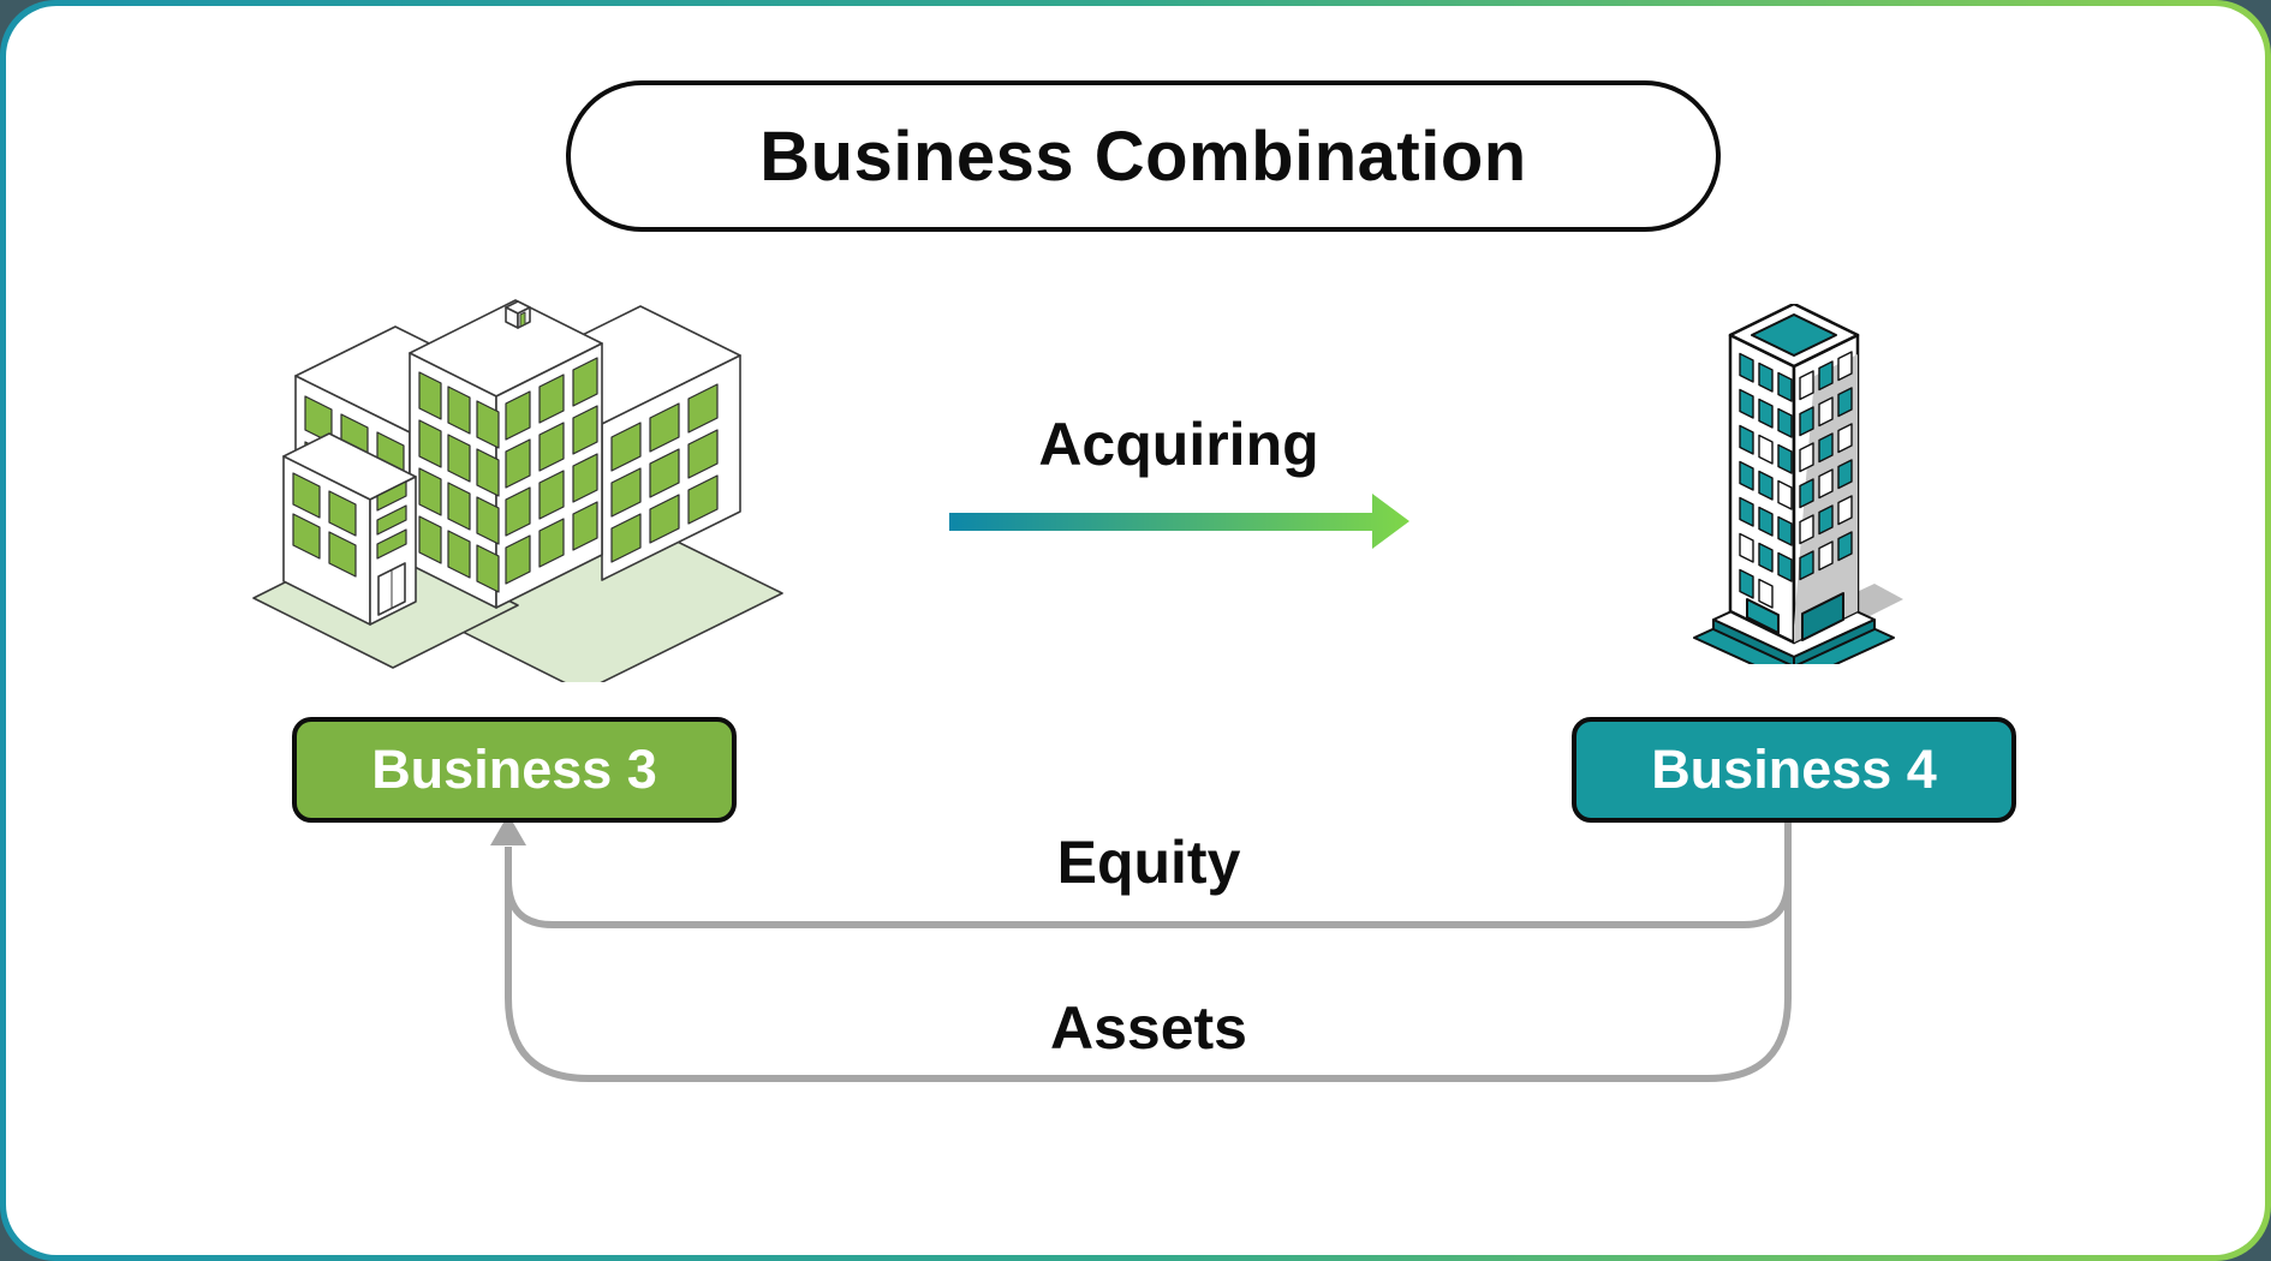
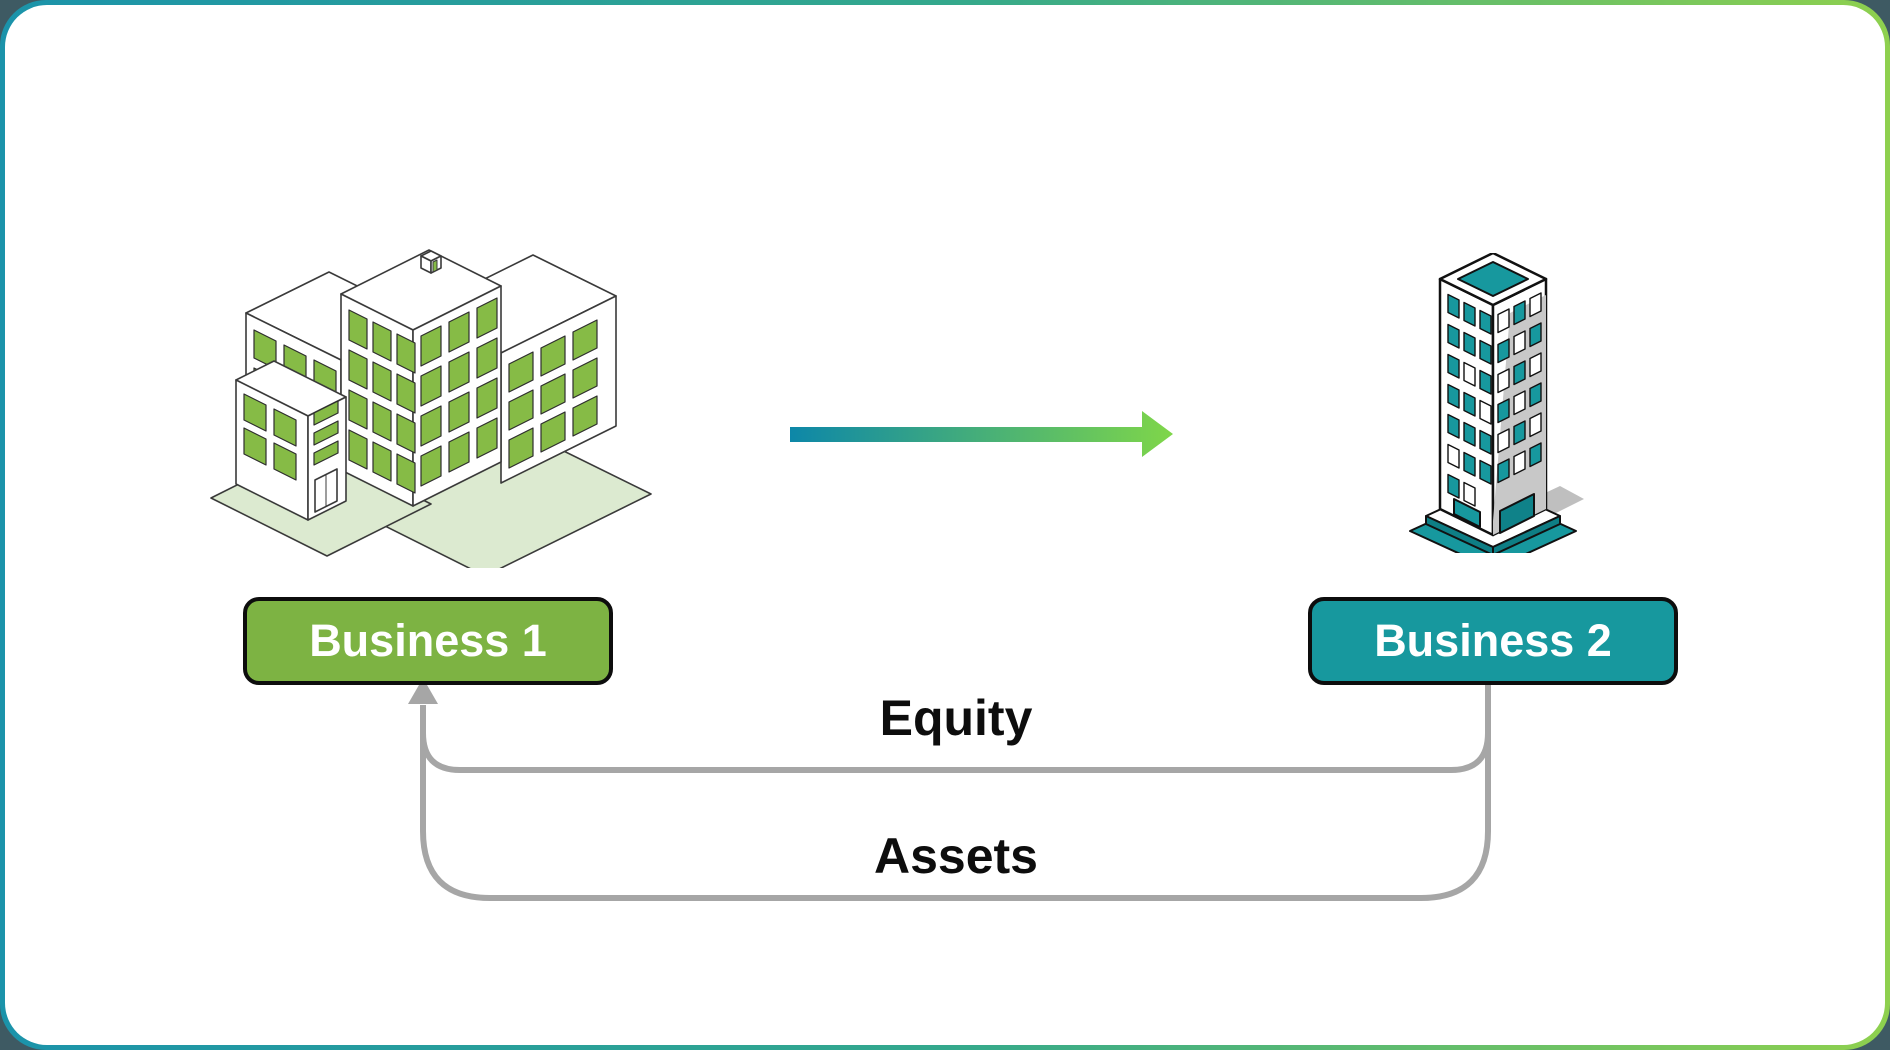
- Business Combination
- Acquiring
  Equity
  Assets
- Business 3
+ Business 1
- Business 4
+ Business 2
